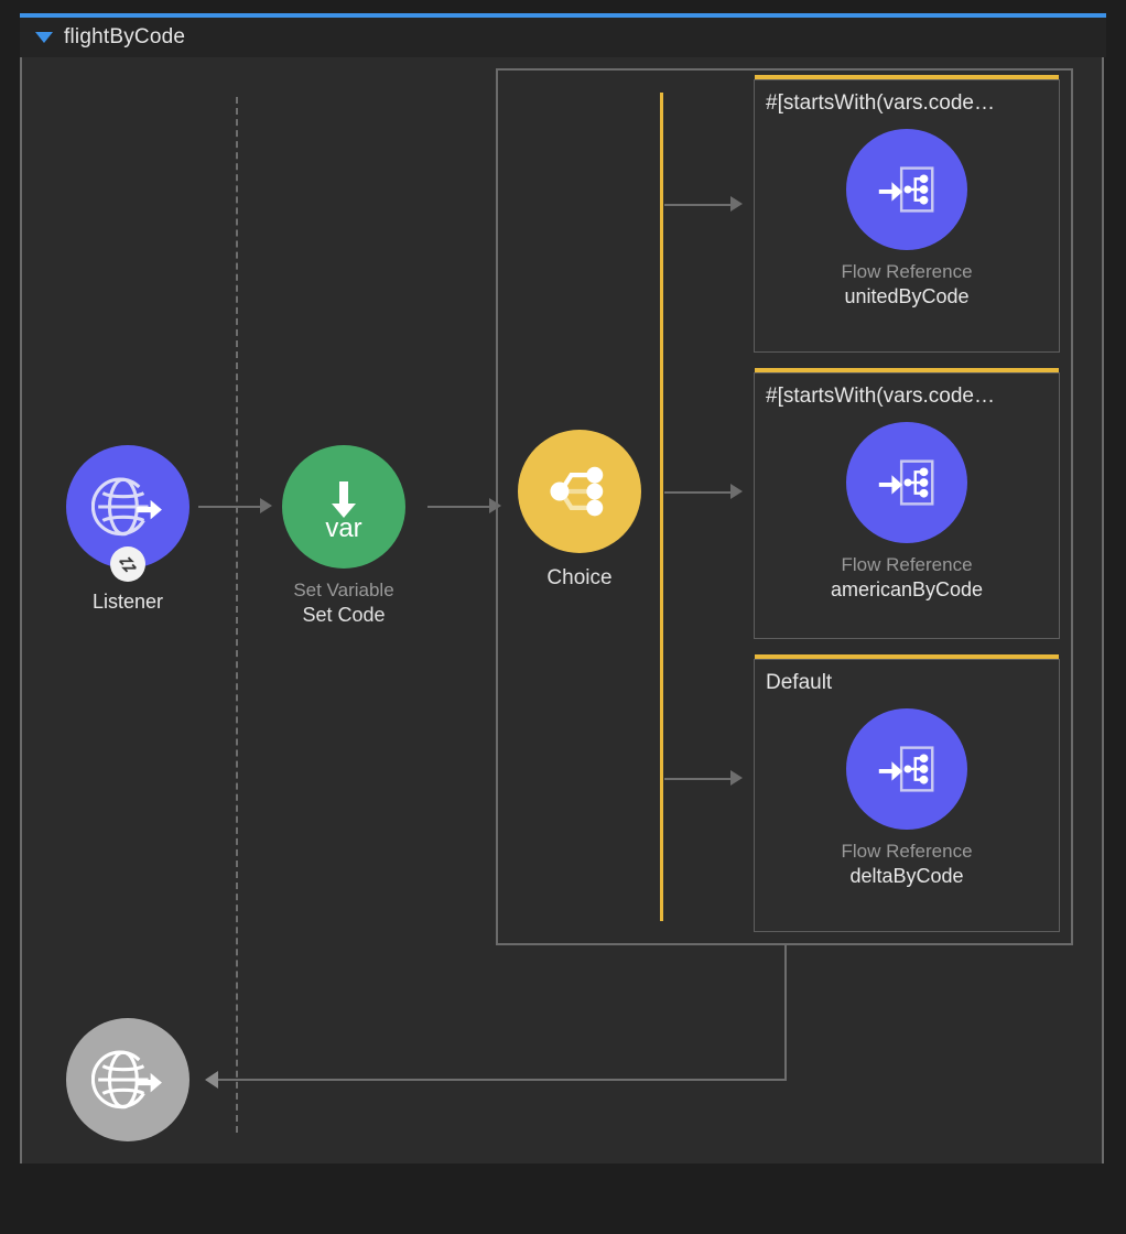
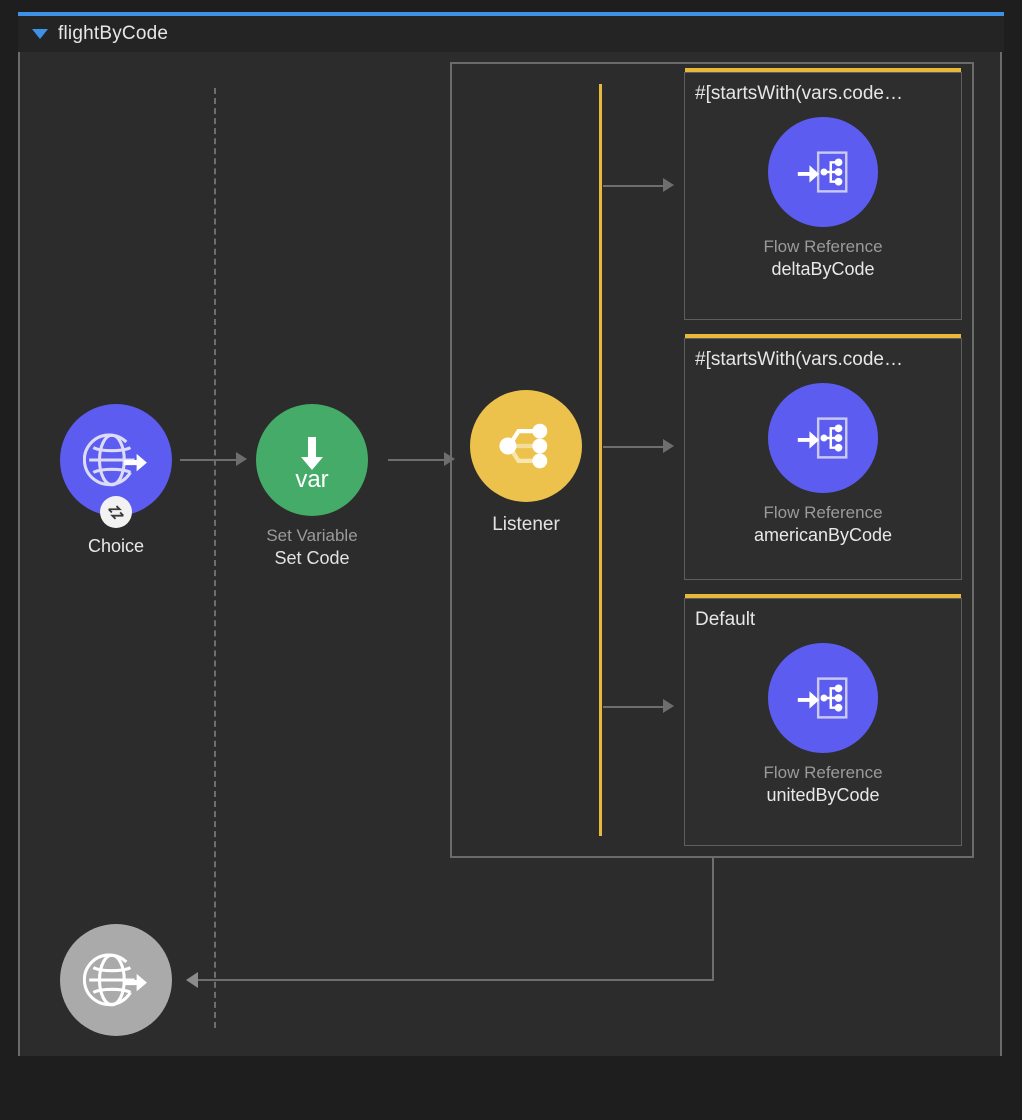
  flightByCode
- Listener
+ Choice
  var
  Set Variable
  Set Code
- Choice
+ Listener
  #[startsWith(vars.code…
  Flow Reference
- unitedByCode
+ deltaByCode
  #[startsWith(vars.code…
  Flow Reference
  americanByCode
  Default
  Flow Reference
- deltaByCode
+ unitedByCode
